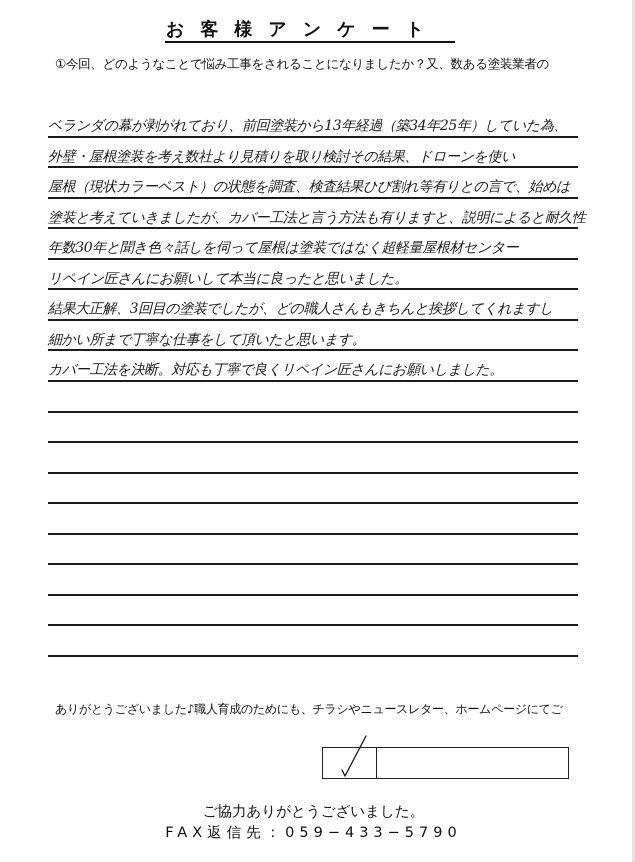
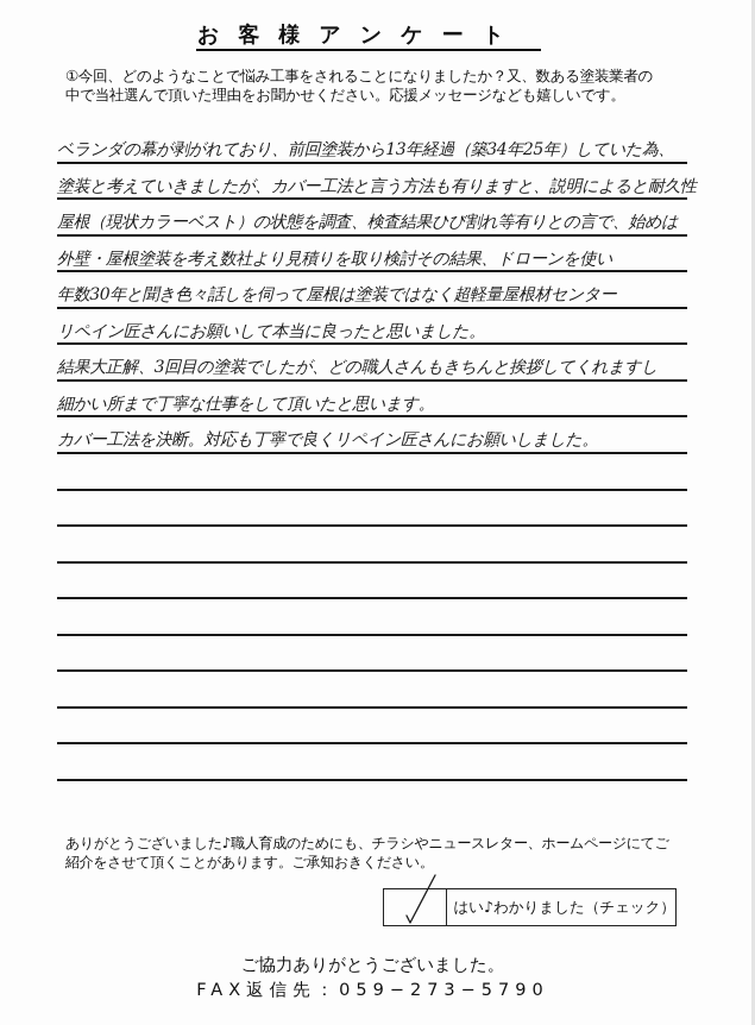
  お客様アンケート
  ①今回、どのようなことで悩み工事をされることになりましたか？又、数ある塗装業者の
+ 中で当社選んで頂いた理由をお聞かせください。応援メッセージなども嬉しいです。
  ベランダの幕が剥がれており、前回塗装から13年経過（築34年25年）していた為、
- 外壁・屋根塗装を考え数社より見積りを取り検討その結果、ドローンを使い
+ 塗装と考えていきましたが、カバー工法と言う方法も有りますと、説明によると耐久性
  屋根（現状カラーベスト）の状態を調査、検査結果ひび割れ等有りとの言で、始めは
- 塗装と考えていきましたが、カバー工法と言う方法も有りますと、説明によると耐久性
+ 外壁・屋根塗装を考え数社より見積りを取り検討その結果、ドローンを使い
  年数30年と聞き色々話しを伺って屋根は塗装ではなく超軽量屋根材センター
  リペイン匠さんにお願いして本当に良ったと思いました。
  結果大正解、3回目の塗装でしたが、どの職人さんもきちんと挨拶してくれますし
  細かい所まで丁寧な仕事をして頂いたと思います。
  カバー工法を決断。対応も丁寧で良くリペイン匠さんにお願いしました。
  ありがとうございました♪職人育成のためにも、チラシやニュースレター、ホームページにてご
+ 紹介をさせて頂くことがあります。ご承知おきください。
+ はい♪わかりました（チェック）
  ご協力ありがとうございました。
- FAX返信先：059−433−5790
+ FAX返信先：059−273−5790
